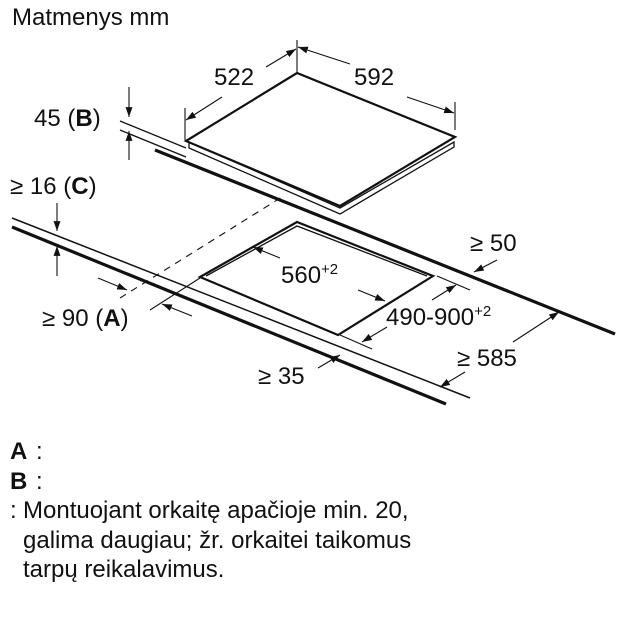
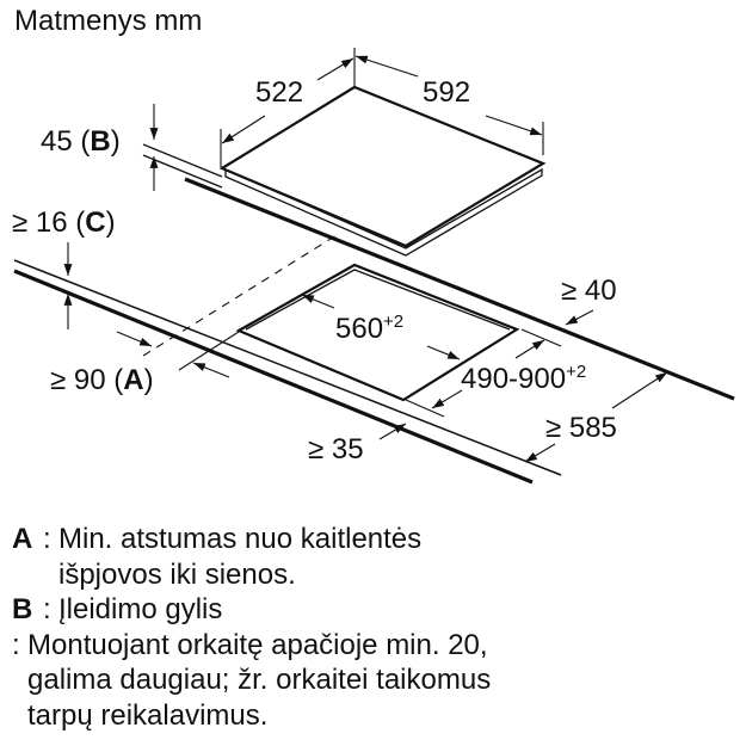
  Matmenys mm
  522
  592
  45 (B)
  ≥ 16 (C)
  ≥ 90 (A)
  560+2
  490-900+2
- ≥ 50
+ ≥ 40
  ≥ 585
  ≥ 35
  A
  :
+ Min. atstumas nuo kaitlentės
+ išpjovos iki sienos.
  B
  :
+ Įleidimo gylis
  :
  Montuojant orkaitę apačioje min. 20,
  galima daugiau; žr. orkaitei taikomus
  tarpų reikalavimus.
